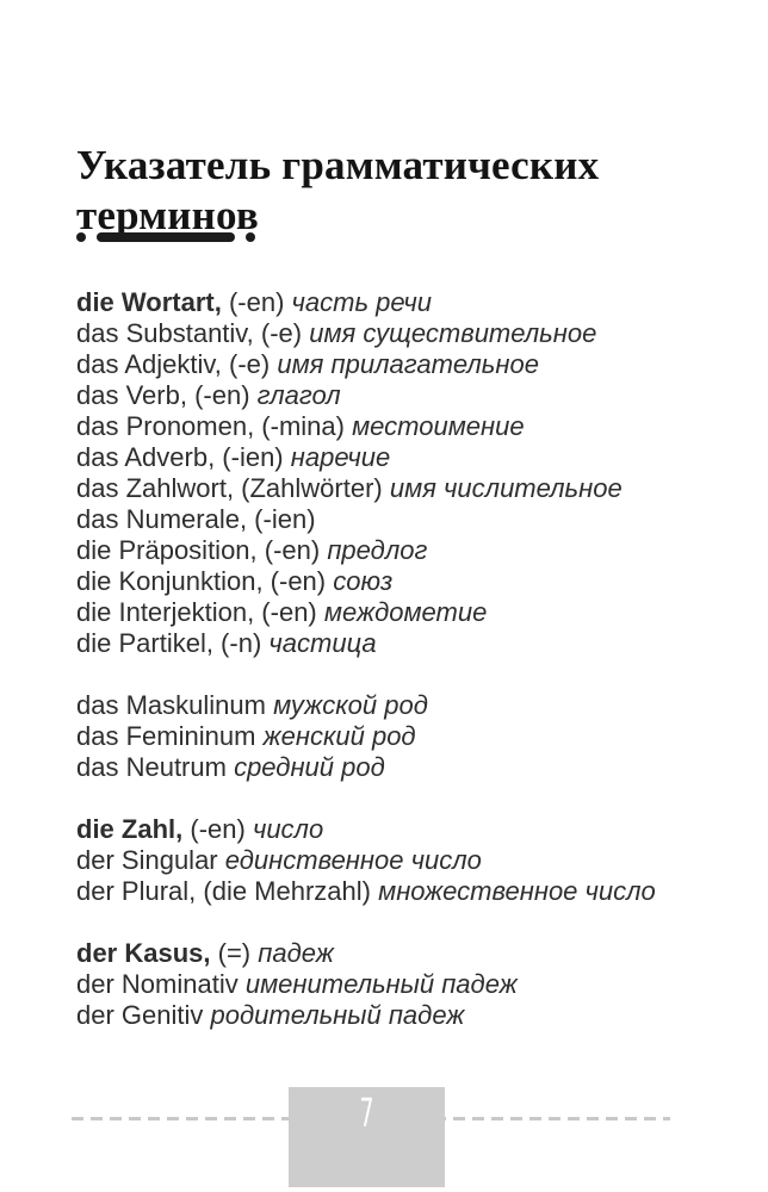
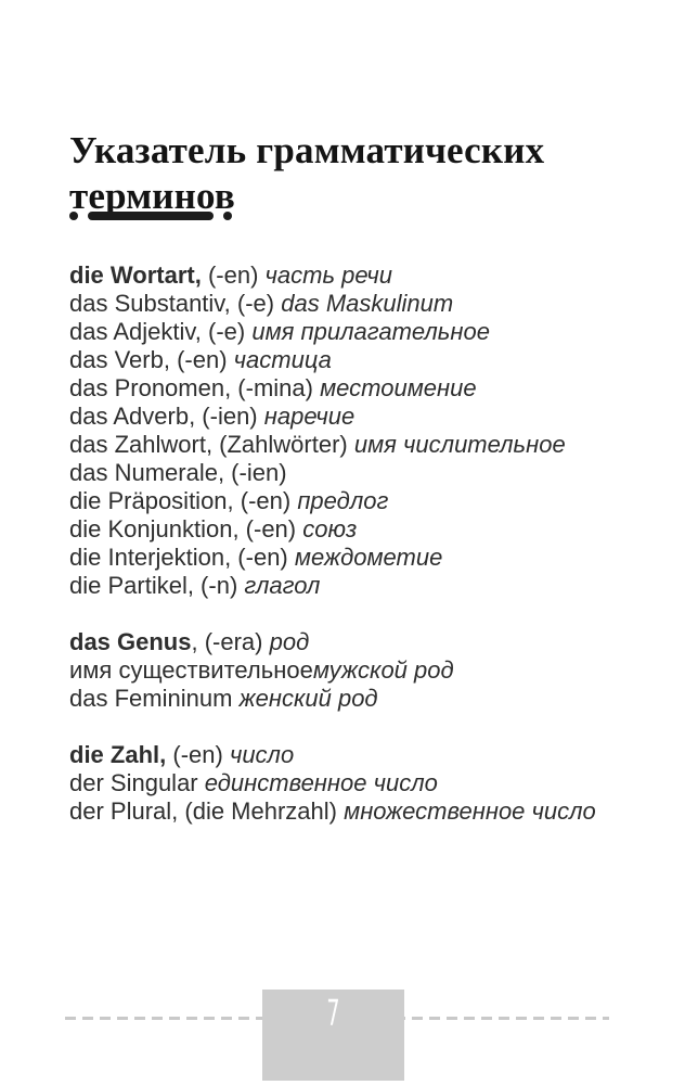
  Указатель грамматических терминов
  die Wortart, (-en) часть речи
- das Substantiv, (-e) имя существительное
+ das Substantiv, (-e) das Maskulinum
  das Adjektiv, (-e) имя прилагательное
- das Verb, (-en) глагол
+ das Verb, (-en) частица
  das Pronomen, (-mina) местоимение
  das Adverb, (-ien) наречие
  das Zahlwort, (Zahlwörter) имя числительное
  das Numerale, (-ien)
  die Präposition, (-en) предлог
  die Konjunktion, (-en) союз
  die Interjektion, (-en) междометие
- die Partikel, (-n) частица
+ die Partikel, (-n) глагол
+ das Genus, (-era) род
- das Maskulinum мужской род
+ имя существительноемужской род
  das Femininum женский род
- das Neutrum средний род
  die Zahl, (-en) число
  der Singular единственное число
  der Plural, (die Mehrzahl) множественное число
- der Kasus, (=) падеж
- der Nominativ именительный падеж
- der Genitiv родительный падеж
  7
